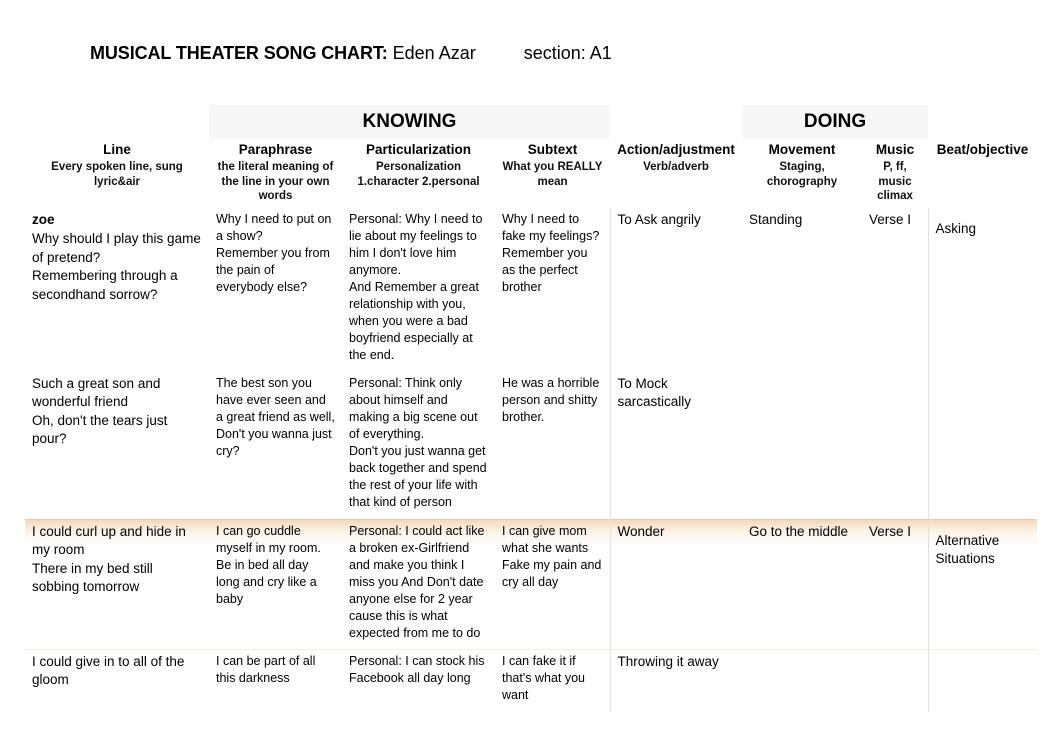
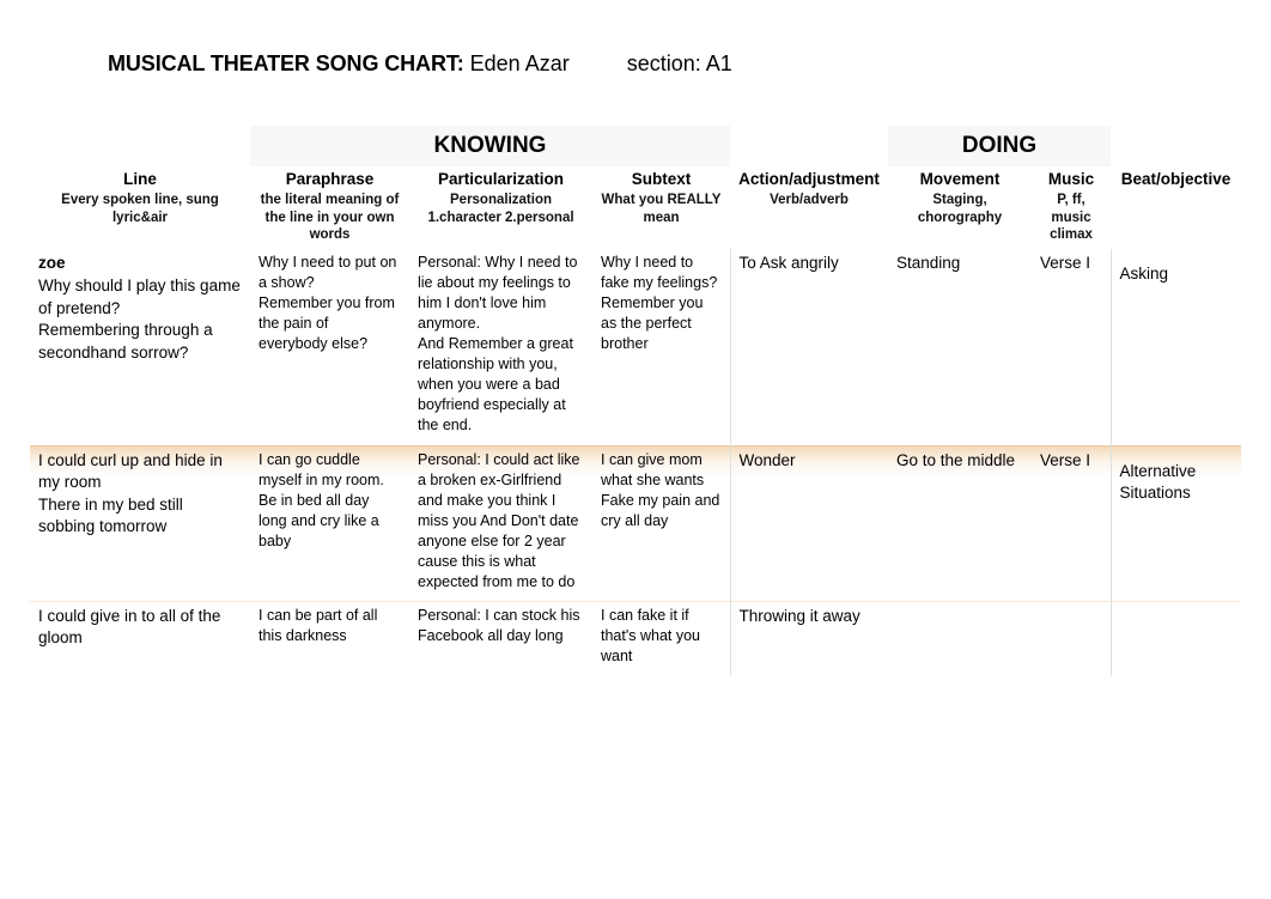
  MUSICAL THEATER SONG CHART: Eden Azar section: A1
  	KNOWING		DOING
  Line Every spoken line, sung lyric&air	Paraphrase the literal meaning of the line in your own words	Particularization Personalization1.character 2.personal	Subtext What you REALLY mean	Action/adjustment Verb/adverb	Movement Staging, chorography	Music P, ff, music climax	Beat/objective
  zoe Why should I play this game of pretend?Remembering through a secondhand sorrow?	Why I need to put on a show?Remember you from the pain of everybody else?	Personal: Why I need to lie about my feelings to him I don't love him anymore.And Remember a great relationship with you, when you were a bad boyfriend especially at the end.	Why I need to fake my feelings?Remember you as the perfect brother	To Ask angrily	Standing	Verse I	Asking
- Such a great son and wonderful friendOh, don't the tears just pour?	The best son you have ever seen and a great friend as well, Don't you wanna just cry?	Personal: Think only about himself and making a big scene out of everything.Don't you just wanna get back together and spend the rest of your life with that kind of person	He was a horrible person and shitty brother.	To Mock sarcastically
  I could curl up and hide in my roomThere in my bed still sobbing tomorrow	I can go cuddle myself in my room.Be in bed all day long and cry like a baby	Personal: I could act like a broken ex-Girlfriend and make you think I miss you And Don't date anyone else for 2 year cause this is what expected from me to do	I can give mom what she wants Fake my pain and cry all day	Wonder	Go to the middle	Verse I	Alternative Situations
  I could give in to all of the gloom	I can be part of all this darkness	Personal: I can stock his Facebook all day long	I can fake it if that's what you want	Throwing it away
